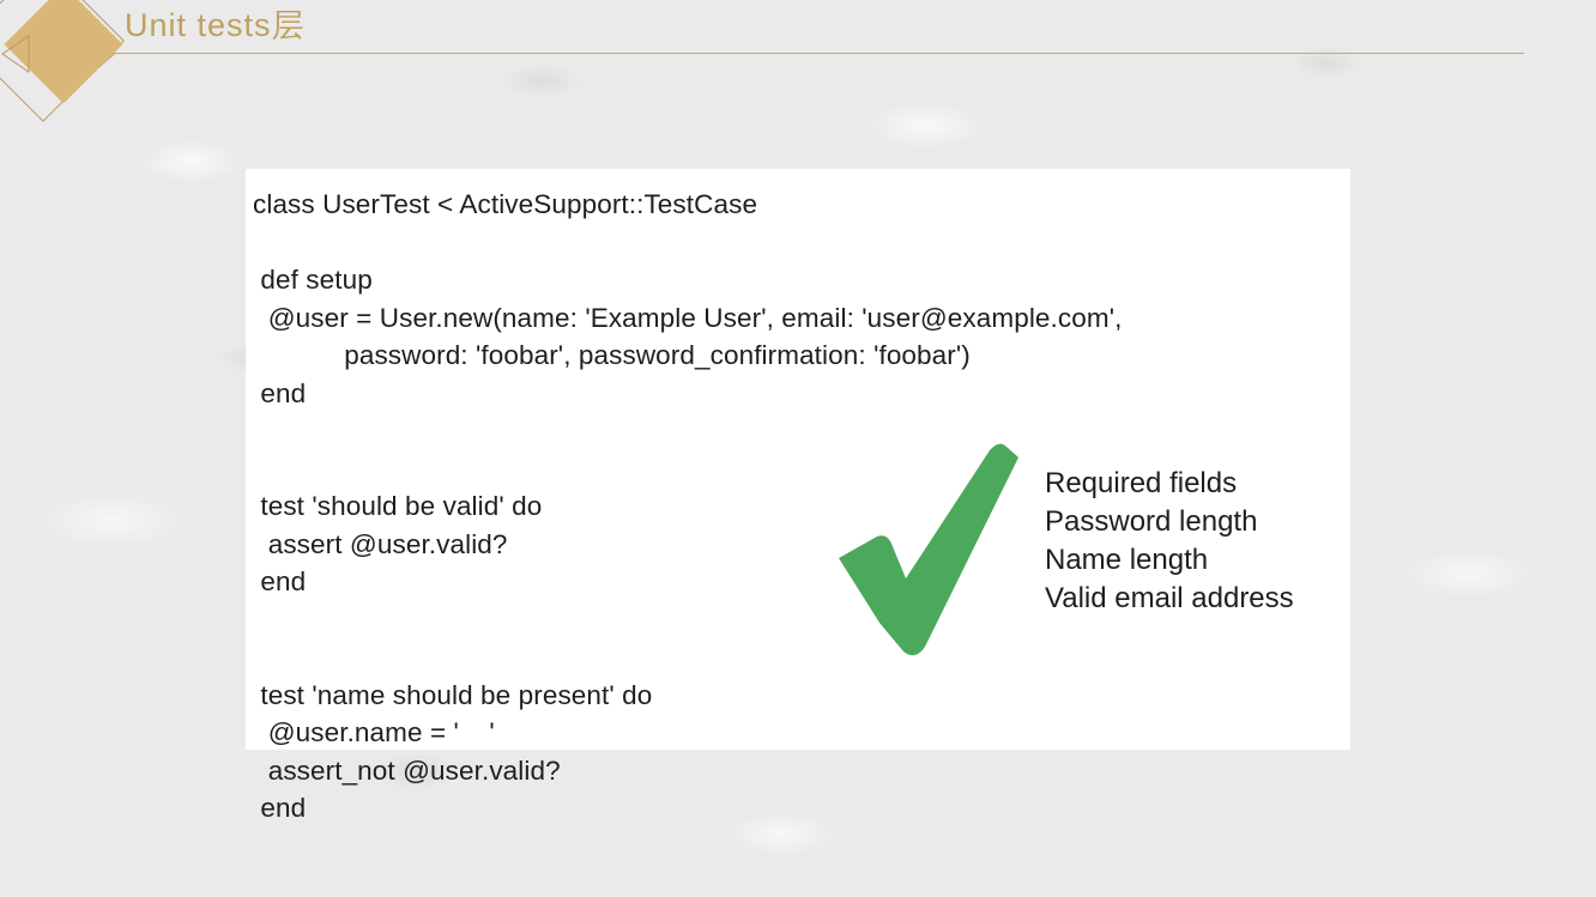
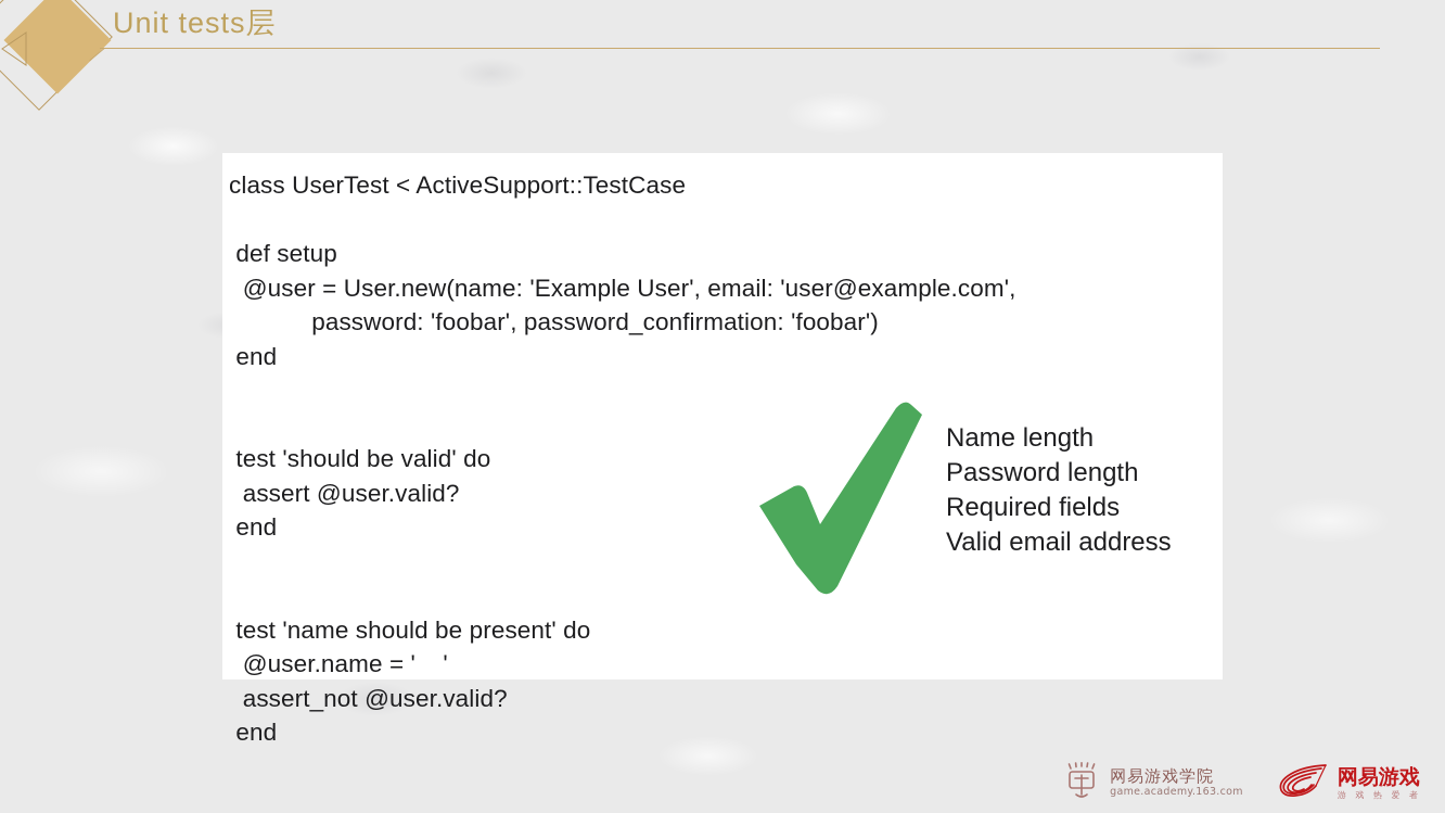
  Unit tests层
  class UserTest < ActiveSupport::TestCase
  def setup
  @user = User.new(name: 'Example User', email: 'user@example.com',
  password: 'foobar', password_confirmation: 'foobar')
  end
  test 'should be valid' do
  assert @user.valid?
  end
  test 'name should be present' do
  @user.name = ' '
  assert_not @user.valid?
  end
- Required fields
+ Name length
  Password length
- Name length
+ Required fields
  Valid email address
+ 网易游戏学院
+ game.academy.163.com
+ 网易游戏
+ 游 戏 热 爱 者
